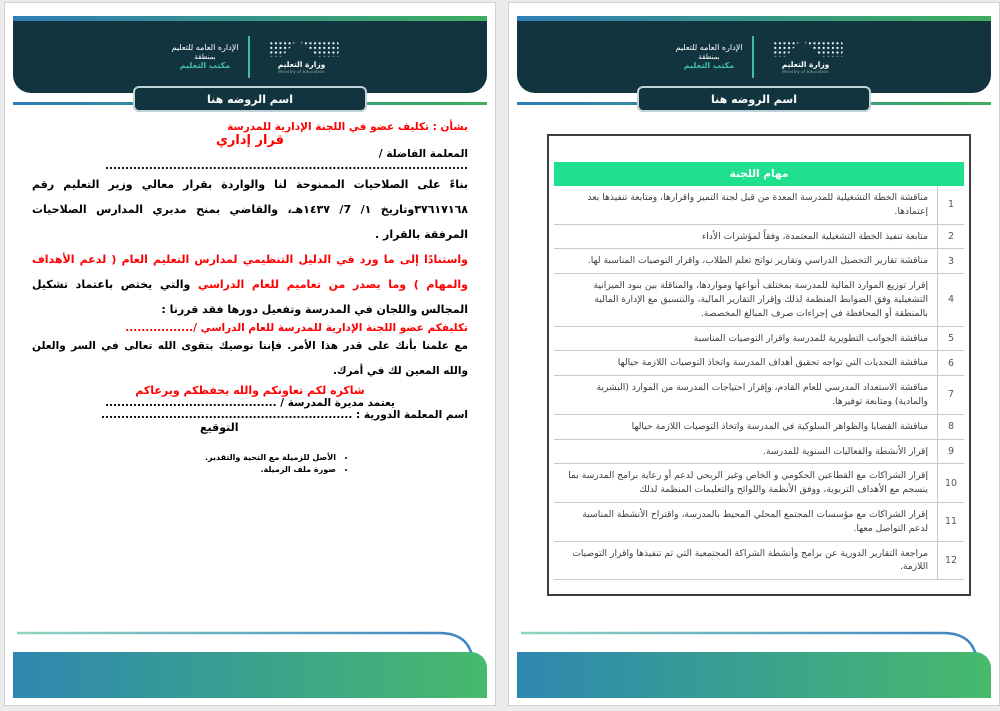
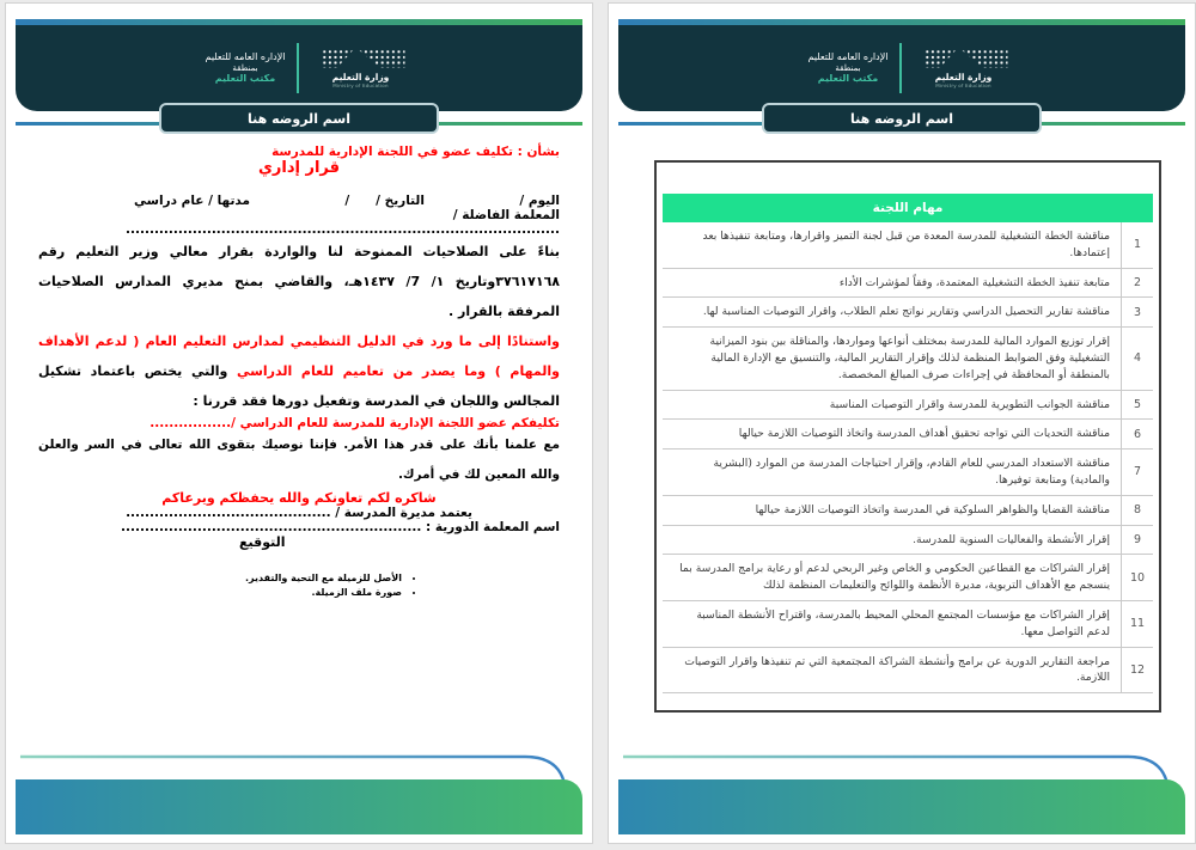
  الإداره العامه للتعليم
  بمنطقة
  مكتب التعليم
  وزارة التعليم
  اسم الروضه هنا
  بشأن : تكليف عضو في اللجنة الإدارية للمدرسة
  قرار إداري
+ اليوم /
+ التاريخ / /
+ مدتها / عام دراسي
  المعلمة الفاضلة / ...........................................................................................
  بناءً على الصلاحيات الممنوحة لنا والواردة بقرار معالي وزير التعليم رقم ٣٧٦١٧١٦٨وتاريخ ١/ 7/ ١٤٣٧هـ، والقاضي بمنح مديري المدارس الصلاحيات المرفقة بالقرار .
  واستنادًا إلى ما ورد في الدليل التنظيمي لمدارس التعليم العام ( لدعم الأهداف والمهام ) وما يصدر من تعاميم للعام الدراسي والتي يختص باعتماد تشكيل المجالس واللجان في المدرسة وتفعيل دورها فقد قررنا :
  تكليفكم عضو اللجنة الإدارية للمدرسة للعام الدراسي /.................
  مع علمنا بأنك على قدر هذا الأمر. فإننا نوصيك بتقوى الله تعالى في السر والعلن والله المعين لك في أمرك.
  شاكره لكم تعاونكم والله يحفظكم ويرعاكم
  يعتمد مديرة المدرسة / ...........................................
  اسم المعلمة الدورية : ...............................................................
  التوقيع
  الأصل للزميلة مع التحية والتقدير.
  صورة ملف الزميلة.
  الإداره العامه للتعليم
  بمنطقة
  مكتب التعليم
  وزارة التعليم
  اسم الروضه هنا
  مهام اللجنة
  1
  مناقشة الخطة التشغيلية للمدرسة المعدة من قبل لجنة التميز واقرارها، ومتابعة تنفيذها بعد إعتمادها.
  2
  متابعة تنفيذ الخطة التشغيلية المعتمدة، وفقاً لمؤشرات الأداء
  3
  مناقشة تقارير التحصيل الدراسي وتقارير نواتج تعلم الطلاب، واقرار التوصيات المناسبة لها.
  4
  إقرار توزيع الموارد المالية للمدرسة بمختلف أنواعها ومواردها، والمناقلة بين بنود الميزانية التشغيلية وفق الضوابط المنظمة لذلك وإقرار التقارير المالية، والتنسيق مع الإدارة المالية بالمنطقة أو المحافظة في إجراءات صرف المبالغ المخصصة.
  5
  مناقشة الجوانب التطويرية للمدرسة واقرار التوصيات المناسبة
  6
  مناقشة التحديات التي تواجه تحقيق أهداف المدرسة واتخاذ التوصيات اللازمة حيالها
  7
  مناقشة الاستعداد المدرسي للعام القادم، وإقرار احتياجات المدرسة من الموارد (البشرية والمادية) ومتابعة توفيرها.
  8
  مناقشة القضايا والظواهر السلوكية في المدرسة واتخاذ التوصيات اللازمة حيالها
  9
  إقرار الأنشطة والفعاليات السنوية للمدرسة.
  10
- إقرار الشراكات مع القطاعين الحكومي و الخاص وغير الربحي لدعم أو رعاية برامج المدرسة بما ينسجم مع الأهداف التربوية، ووفق الأنظمة واللوائح والتعليمات المنظمة لذلك
+ إقرار الشراكات مع القطاعين الحكومي و الخاص وغير الربحي لدعم أو رعاية برامج المدرسة بما ينسجم مع الأهداف التربوية، مديرة الأنظمة واللوائح والتعليمات المنظمة لذلك
  11
  إقرار الشراكات مع مؤسسات المجتمع المحلي المحيط بالمدرسة، واقتراح الأنشطة المناسبة لدعم التواصل معها.
  12
  مراجعة التقارير الدورية عن برامج وأنشطة الشراكة المجتمعية التي تم تنفيذها واقرار التوصيات اللازمة.
